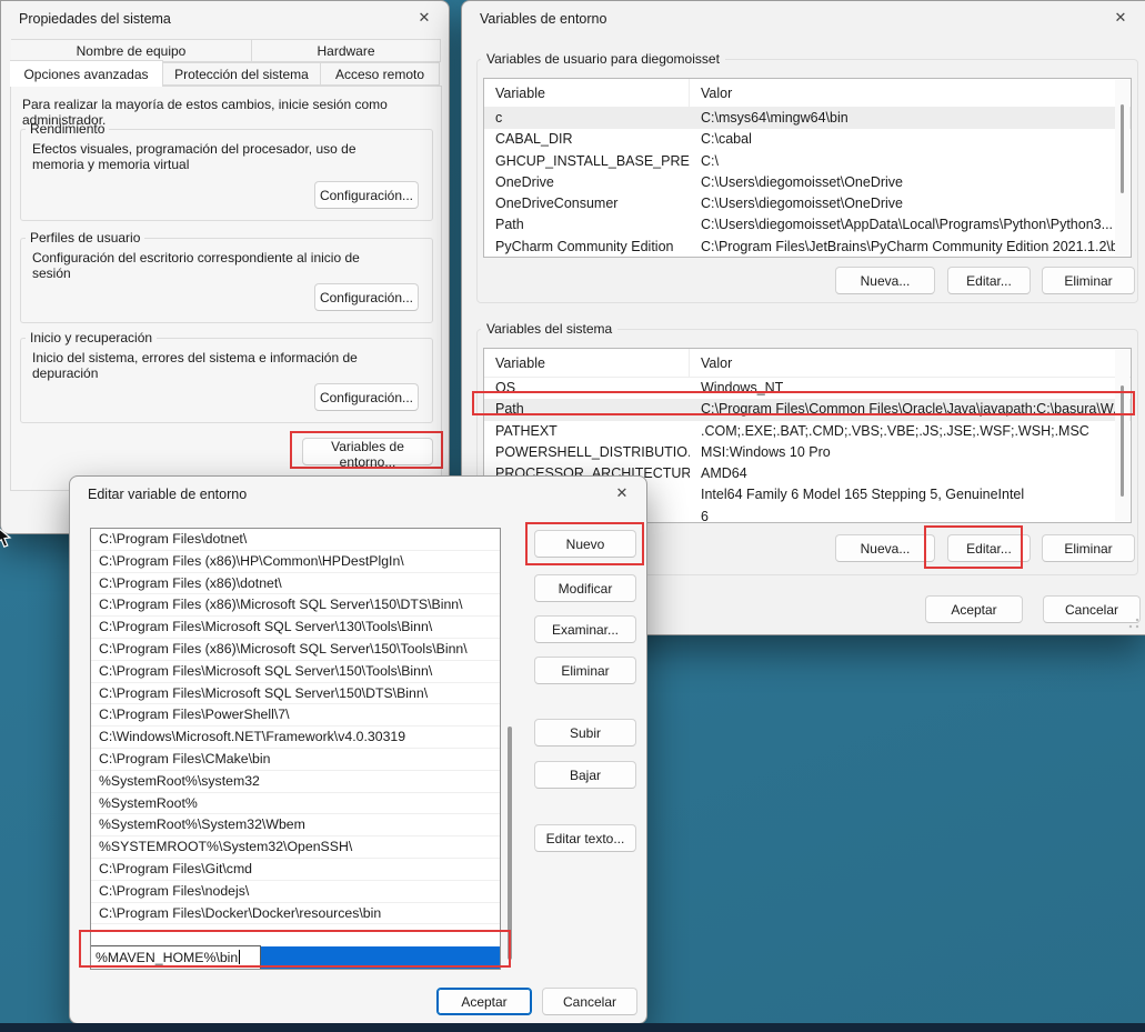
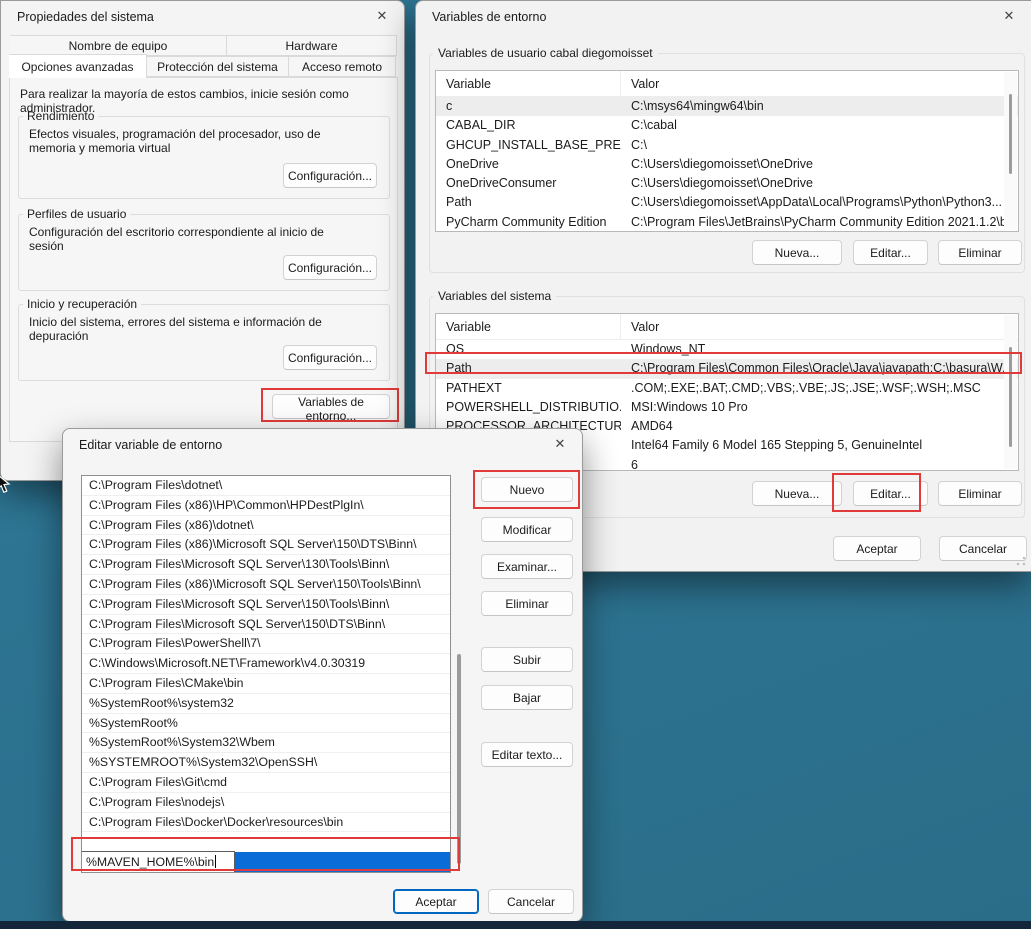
  Propiedades del sistema
  ✕
  Nombre de equipo
  Hardware
  Opciones avanzadas
  Protección del sistema
  Acceso remoto
  Para realizar la mayoría de estos cambios, inicie sesión como administrador.
  Rendimiento
  Efectos visuales, programación del procesador, uso de memoria y memoria virtual
  Configuración...
  Perfiles de usuario
  Configuración del escritorio correspondiente al inicio de sesión
  Configuración...
  Inicio y recuperación
  Inicio del sistema, errores del sistema e información de depuración
  Configuración...
  Variables de entorno...
  Variables de entorno
  ✕
- Variables de usuario para diegomoisset
+ Variables de usuario cabal diegomoisset
  Variable
  Valor
  c
  C:\msys64\mingw64\bin
  CABAL_DIR
  C:\cabal
  GHCUP_INSTALL_BASE_PRE
  C:\
  OneDrive
  C:\Users\diegomoisset\OneDrive
  OneDriveConsumer
  C:\Users\diegomoisset\OneDrive
  Path
  C:\Users\diegomoisset\AppData\Local\Programs\Python\Python3...
  PyCharm Community Edition
  C:\Program Files\JetBrains\PyCharm Community Edition 2021.1.2\
  Nueva...
  Editar...
  Eliminar
  Variables del sistema
  Variable
  Valor
  OS
  Windows_NT
  Path
  C:\Program Files\Common Files\Oracle\Java\javapath;C:\basura\W
  PATHEXT
  .COM;.EXE;.BAT;.CMD;.VBS;.VBE;.JS;.JSE;.WSF;.WSH;.MSC
  POWERSHELL_DISTRIBUTIO.
  MSI:Windows 10 Pro
  PROCESSOR_ARCHITECTUR
  AMD64
  Intel64 Family 6 Model 165 Stepping 5, GenuineIntel
  6
  Nueva...
  Editar...
  Eliminar
  Aceptar
  Cancelar
  Editar variable de entorno
  ✕
  C:\Program Files\dotnet\
  C:\Program Files (x86)\HP\Common\HPDestPlgIn\
  C:\Program Files (x86)\dotnet\
  C:\Program Files (x86)\Microsoft SQL Server\150\DTS\Binn\
  C:\Program Files\Microsoft SQL Server\130\Tools\Binn\
  C:\Program Files (x86)\Microsoft SQL Server\150\Tools\Binn\
  C:\Program Files\Microsoft SQL Server\150\Tools\Binn\
  C:\Program Files\Microsoft SQL Server\150\DTS\Binn\
  C:\Program Files\PowerShell\7\
  C:\Windows\Microsoft.NET\Framework\v4.0.30319
  C:\Program Files\CMake\bin
  %SystemRoot%\system32
  %SystemRoot%
  %SystemRoot%\System32\Wbem
  %SYSTEMROOT%\System32\OpenSSH\
  C:\Program Files\Git\cmd
  C:\Program Files\nodejs\
  C:\Program Files\Docker\Docker\resources\bin
  %MAVEN_HOME%\bin
  Nuevo
  Modificar
  Examinar...
  Eliminar
  Subir
  Bajar
  Editar texto...
  Aceptar
  Cancelar
